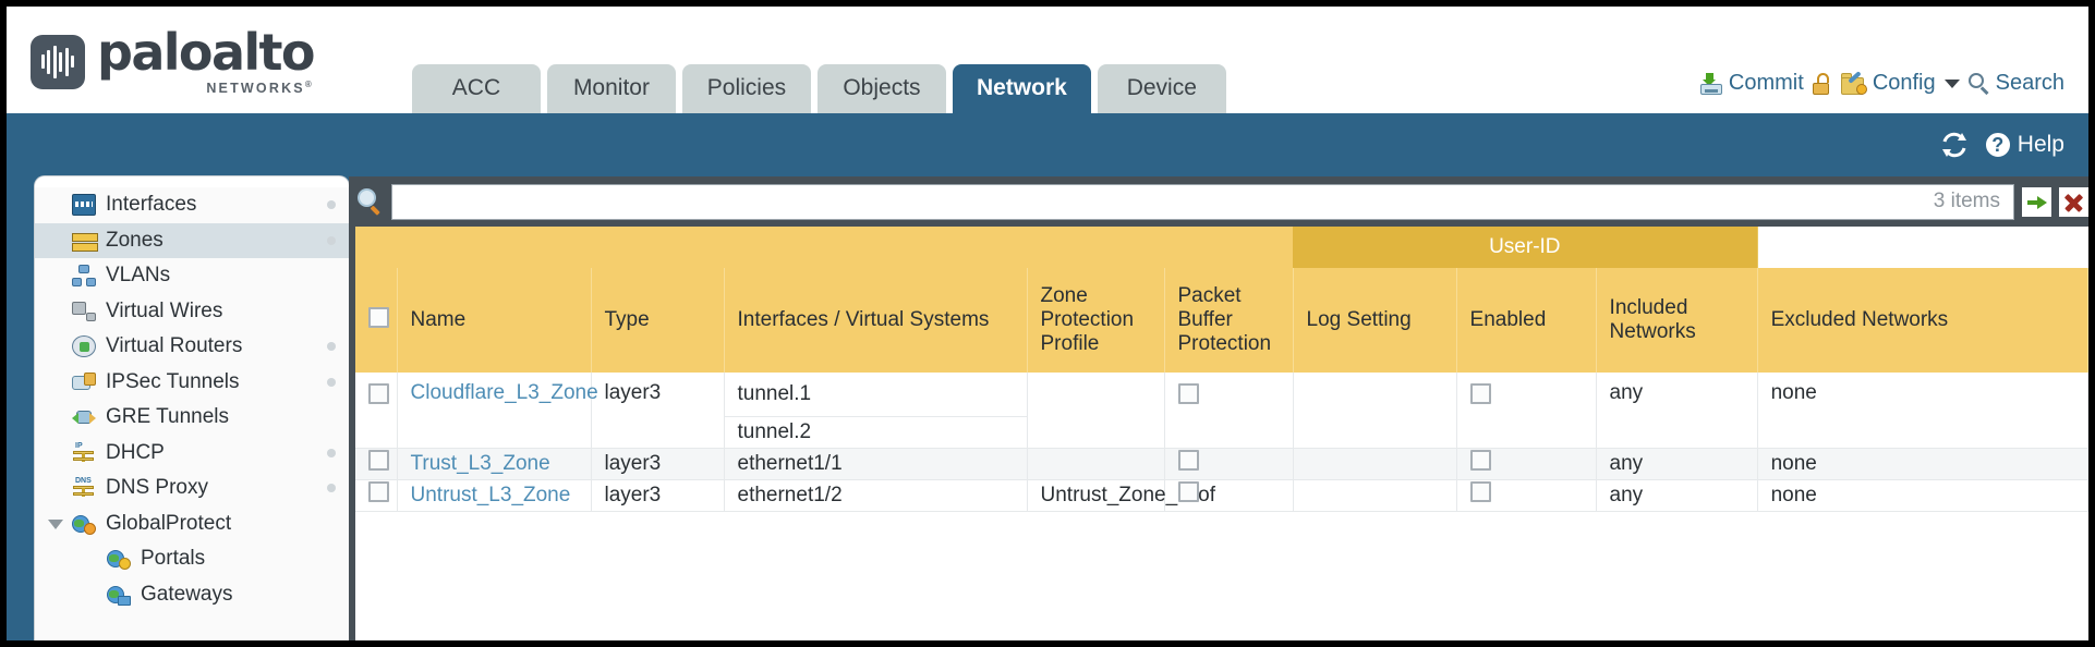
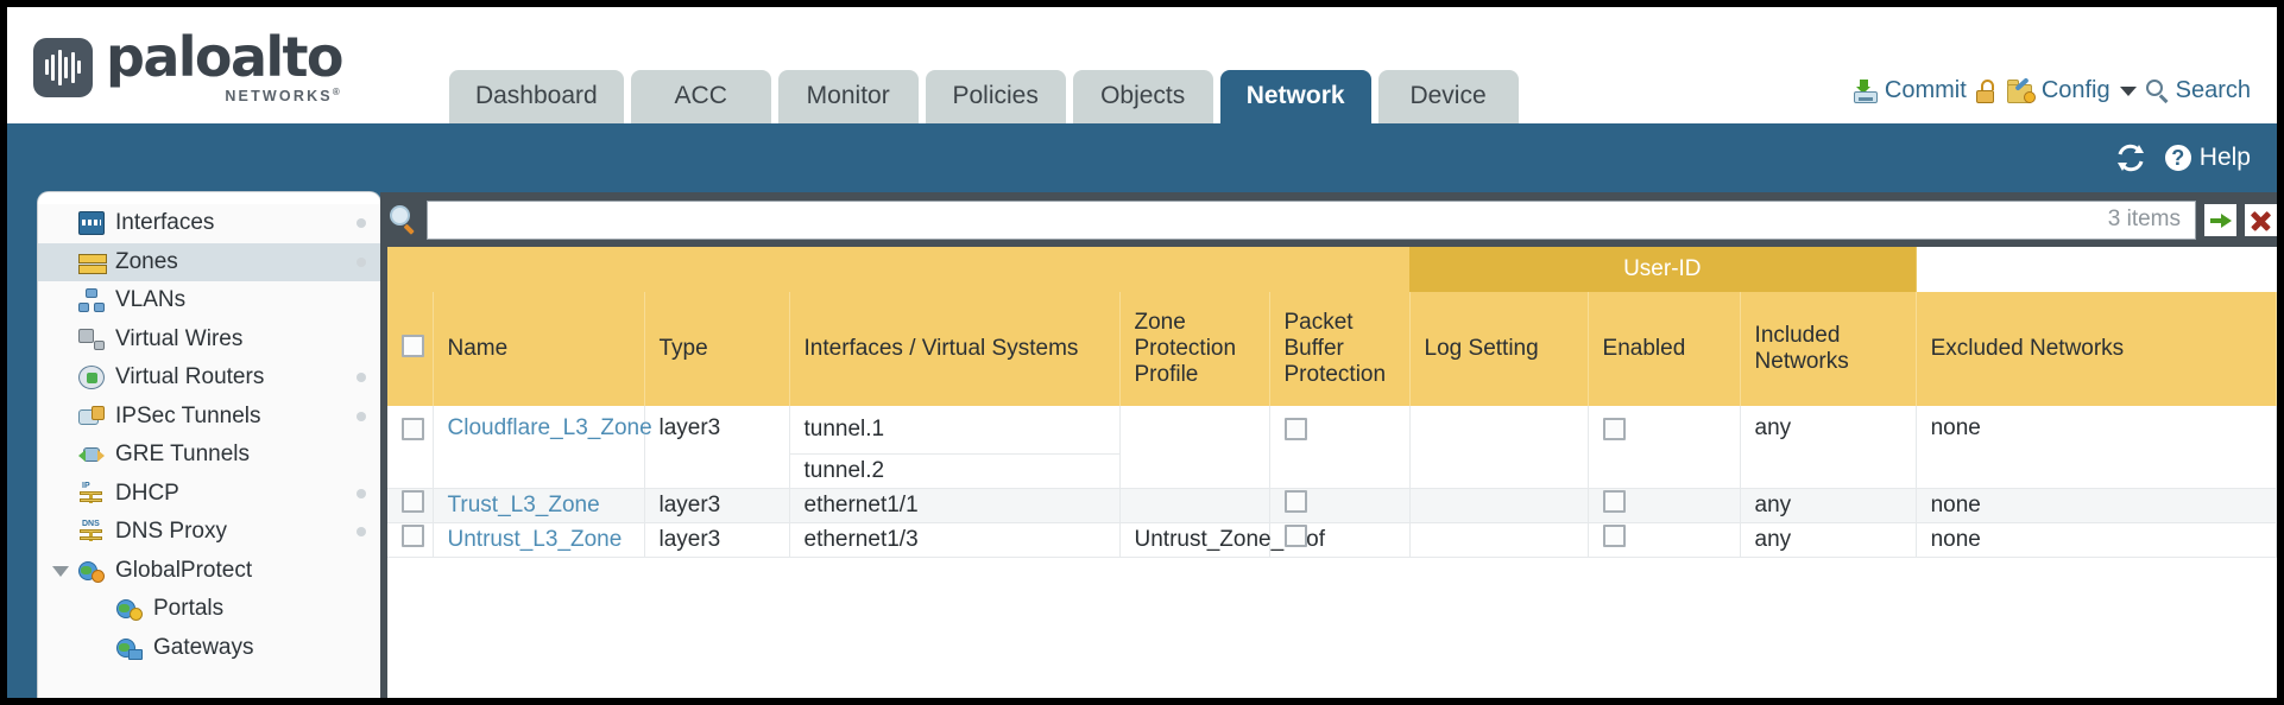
  paloalto
  NETWORKS®
+ Dashboard
  ACC
  Monitor
  Policies
  Objects
  Network
  Device
  Commit
  Config
  Search
  ?
  Help
  Interfaces
  Zones
  VLANs
  Virtual Wires
  Virtual Routers
  IPSec Tunnels
  GRE Tunnels
  DHCP
  DNS Proxy
  GlobalProtect
  Portals
  Gateways
  3 items
  	User-ID
  	Name	Type	Interfaces / Virtual Systems	Zone Protection Profile	Packet Buffer Protection	Log Setting	Enabled	Included Networks	Excluded Networks
  	Cloudflare_L3_Zone	layer3	tunnel.1					any	none
  tunnel.2
  	Trust_L3_Zone	layer3	ethernet1/1					any	none
- 	Untrust_L3_Zone	layer3	ethernet1/2	Untrust_Zone_of				any	none
+ 	Untrust_L3_Zone	layer3	ethernet1/3	Untrust_Zone_of				any	none
